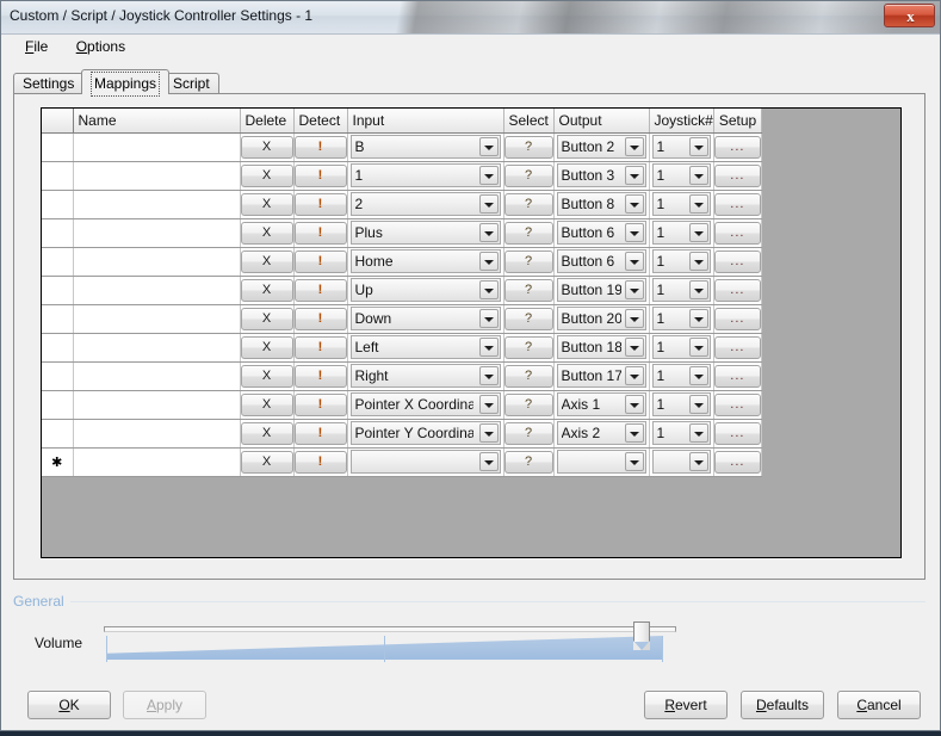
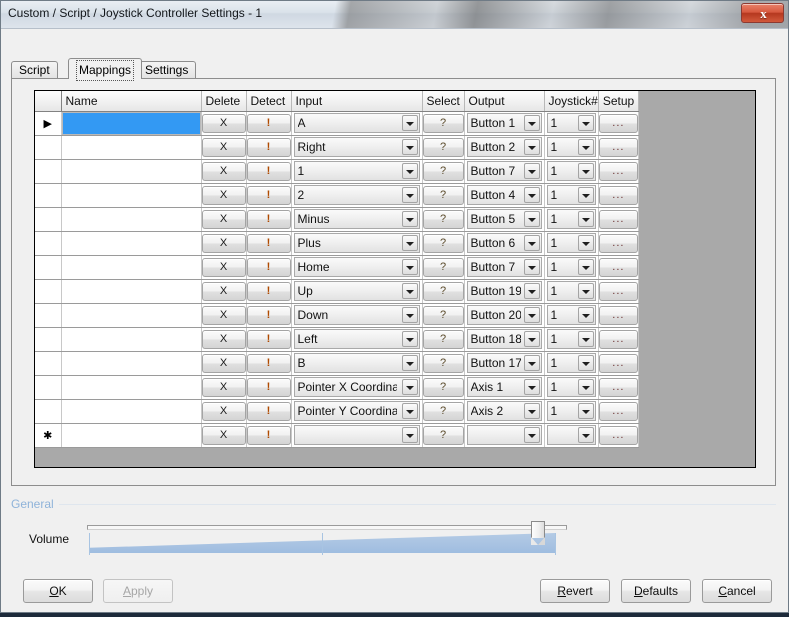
  Custom / Script / Joystick Controller Settings - 1
  x
- File Options
- Settings
+ Script
  Mappings
- Script
+ Settings
  	Name	Delete	Detect	Input	Select	Output	Joystick#	Setup
+ ▶		X	!	A	?	Button 1	1	...
- 		X	!	B	?	Button 2	1	...
+ 		X	!	Right	?	Button 2	1	...
- 		X	!	1	?	Button 3	1	...
+ 		X	!	1	?	Button 7	1	...
- 		X	!	2	?	Button 8	1	...
+ 		X	!	2	?	Button 4	1	...
+ 		X	!	Minus	?	Button 5	1	...
  		X	!	Plus	?	Button 6	1	...
- 		X	!	Home	?	Button 6	1	...
+ 		X	!	Home	?	Button 7	1	...
  		X	!	Up	?	Button 19	1	...
  		X	!	Down	?	Button 20	1	...
  		X	!	Left	?	Button 18	1	...
- 		X	!	Right	?	Button 17	1	...
+ 		X	!	B	?	Button 17	1	...
  		X	!	Pointer X Coordina	?	Axis 1	1	...
  		X	!	Pointer Y Coordina	?	Axis 2	1	...
  ✱		X	!		?			...
  General
  Volume
  OK
  Apply
  Revert
  Defaults
  Cancel
